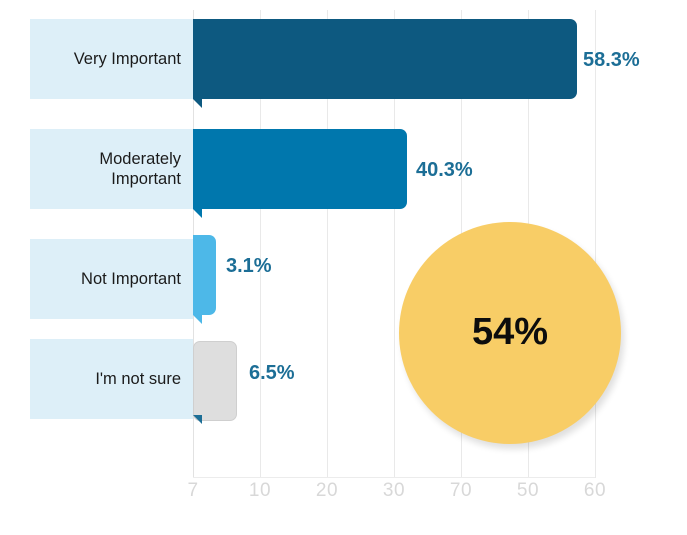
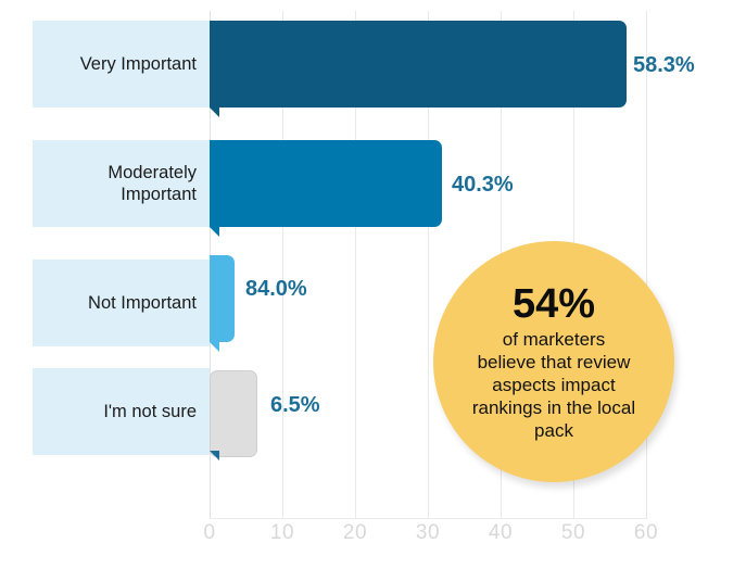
  Very Important
  58.3%
  Moderately
  Important
  40.3%
  Not Important
- 3.1%
+ 84.0%
  I'm not sure
  6.5%
- 7
+ 0
  10
  20
  30
- 70
+ 40
  50
  60
  54%
+ of marketers
+ believe that review
+ aspects impact
+ rankings in the local
+ pack
